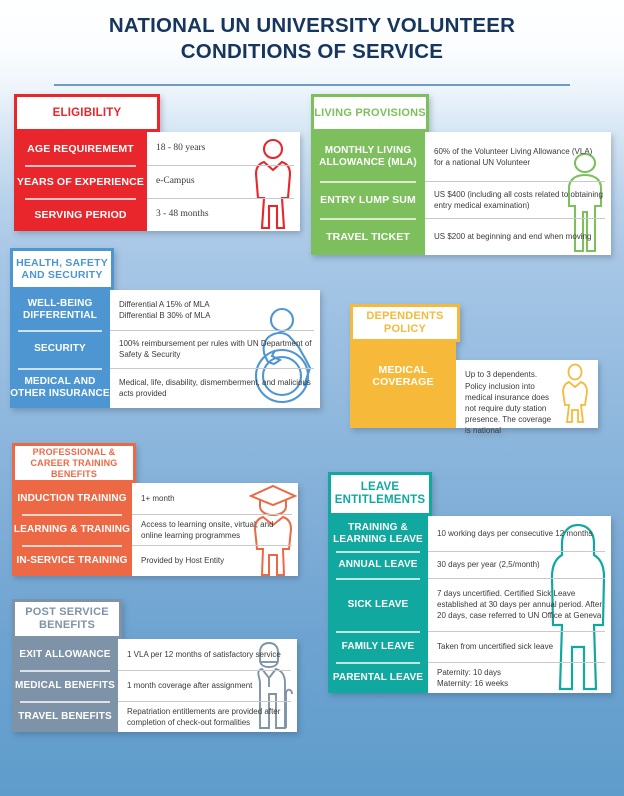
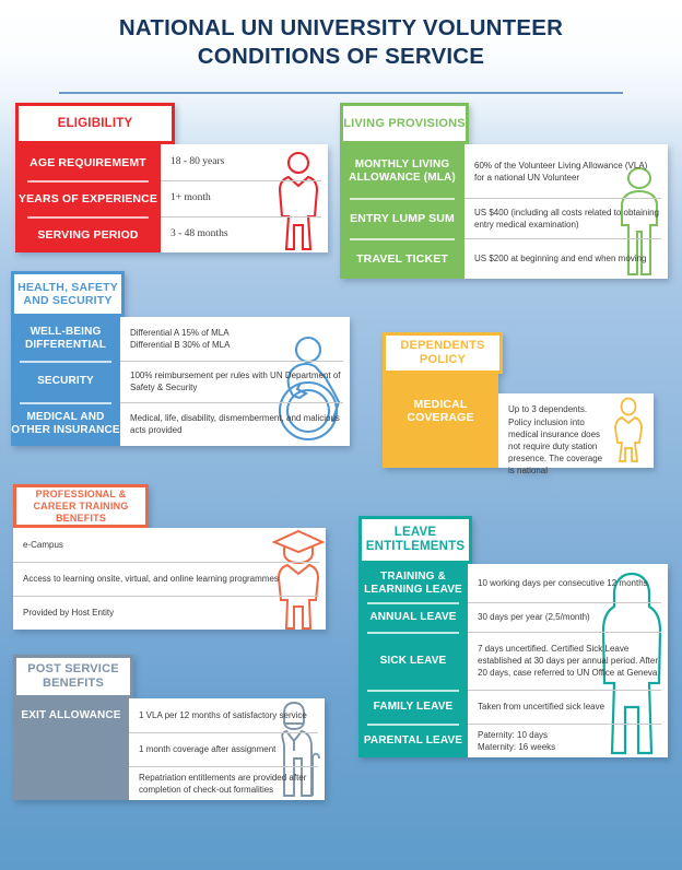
  NATIONAL UN UNIVERSITY VOLUNTEER
  CONDITIONS OF SERVICE
  ELIGIBILITY
  AGE REQUIREMEMT
  YEARS OF EXPERIENCE
  SERVING PERIOD
  18 - 80 years
- e-Campus
+ 1+ month
  3 - 48 months
  LIVING PROVISIONS
  MONTHLY LIVING ALLOWANCE (MLA)
  ENTRY LUMP SUM
  TRAVEL TICKET
  60% of the Volunteer Living Allowance (VLA) for a national UN Volunteer
  US $400 (including all costs related to obtaining entry medical examination)
  US $200 at beginning and end when moving
  HEALTH, SAFETY AND SECURITY
  WELL-BEING DIFFERENTIAL
  SECURITY
  MEDICAL AND OTHER INSURANCE
  Differential A 15% of MLA
  Differential B 30% of MLA
  100% reimbursement per rules with UN Department of Safety & Security
  Medical, life, disability, dismemberment, and malicious acts provided
  DEPENDENTS POLICY
  MEDICAL COVERAGE
  Up to 3 dependents. Policy inclusion into medical insurance does not require duty station presence. The coverage is national
  PROFESSIONAL & CAREER TRAINING BENEFITS
- INDUCTION TRAINING
- LEARNING & TRAINING
- IN-SERVICE TRAINING
- 1+ month
+ e-Campus
  Access to learning onsite, virtual, and online learning programmes
  Provided by Host Entity
  LEAVE ENTITLEMENTS
  TRAINING & LEARNING LEAVE
  ANNUAL LEAVE
  SICK LEAVE
  FAMILY LEAVE
  PARENTAL LEAVE
  10 working days per consecutive 12 months
  30 days per year (2,5/month)
  7 days uncertified. Certified Sick Leave established at 30 days per annual period. After 20 days, case referred to UN Office at Geneva
  Taken from uncertified sick leave
  Paternity: 10 days
  Maternity: 16 weeks
  POST SERVICE BENEFITS
  EXIT ALLOWANCE
- MEDICAL BENEFITS
- TRAVEL BENEFITS
  1 VLA per 12 months of satisfactory service
  1 month coverage after assignment
  Repatriation entitlements are provided after completion of check-out formalities
